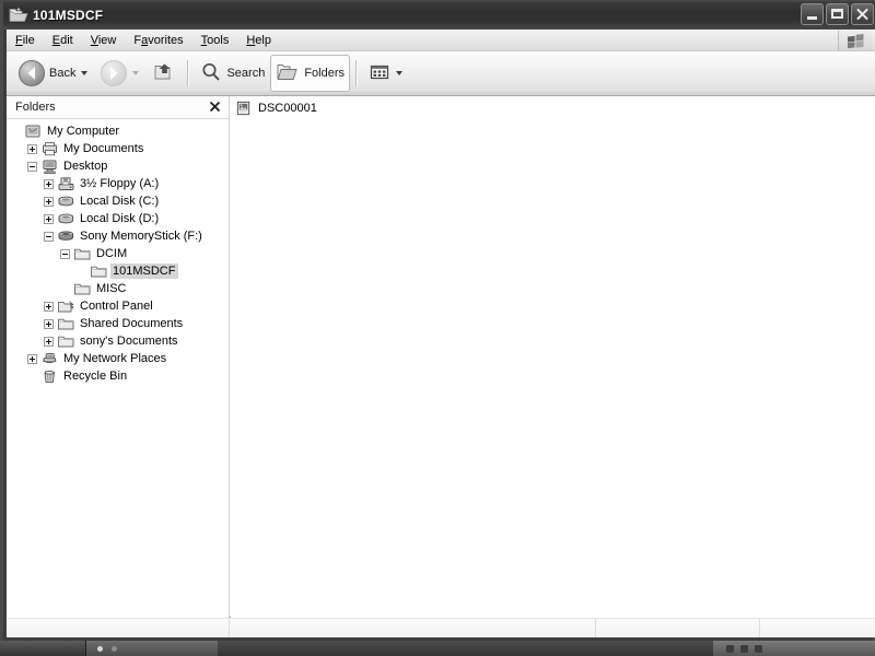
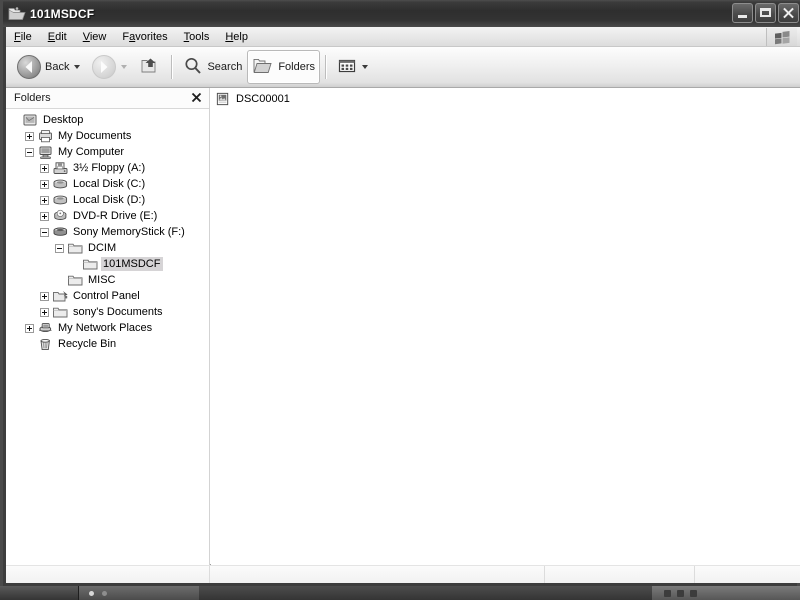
  101MSDCF
  File
  Edit
  View
  Favorites
  Tools
  Help
  Back
  Search
  Folders
  Folders
- My Computer
+ Desktop
  My Documents
- Desktop
+ My Computer
  3½ Floppy (A:)
  Local Disk (C:)
  Local Disk (D:)
+ DVD-R Drive (E:)
  Sony MemoryStick (F:)
  DCIM
  101MSDCF
  MISC
  Control Panel
- Shared Documents
  sony's Documents
  My Network Places
  Recycle Bin
  DSC00001
